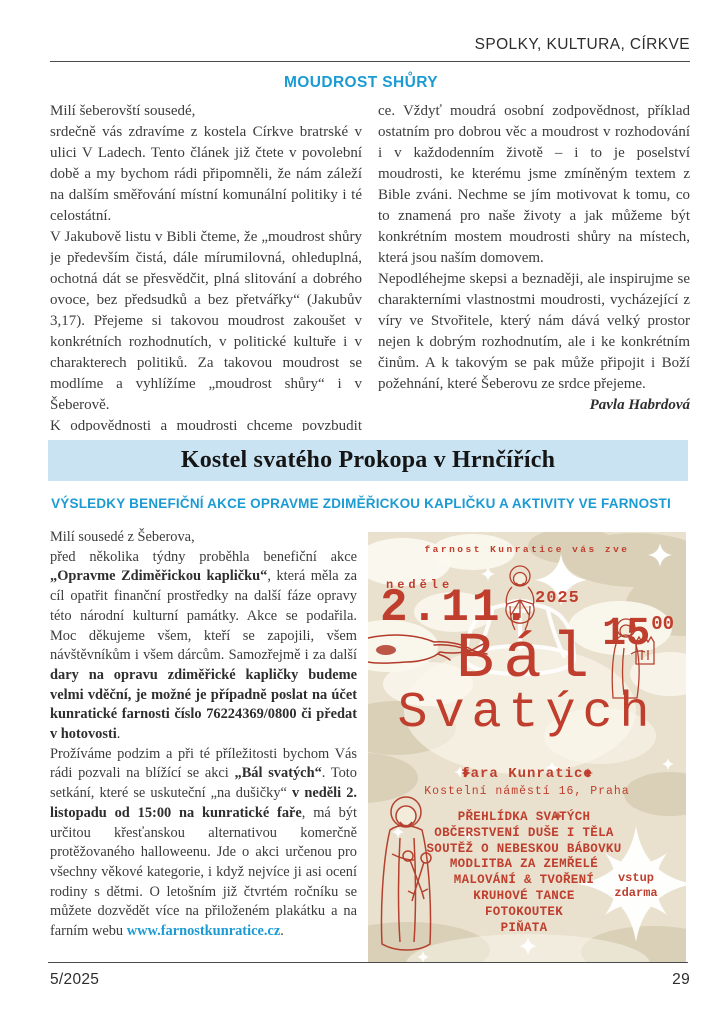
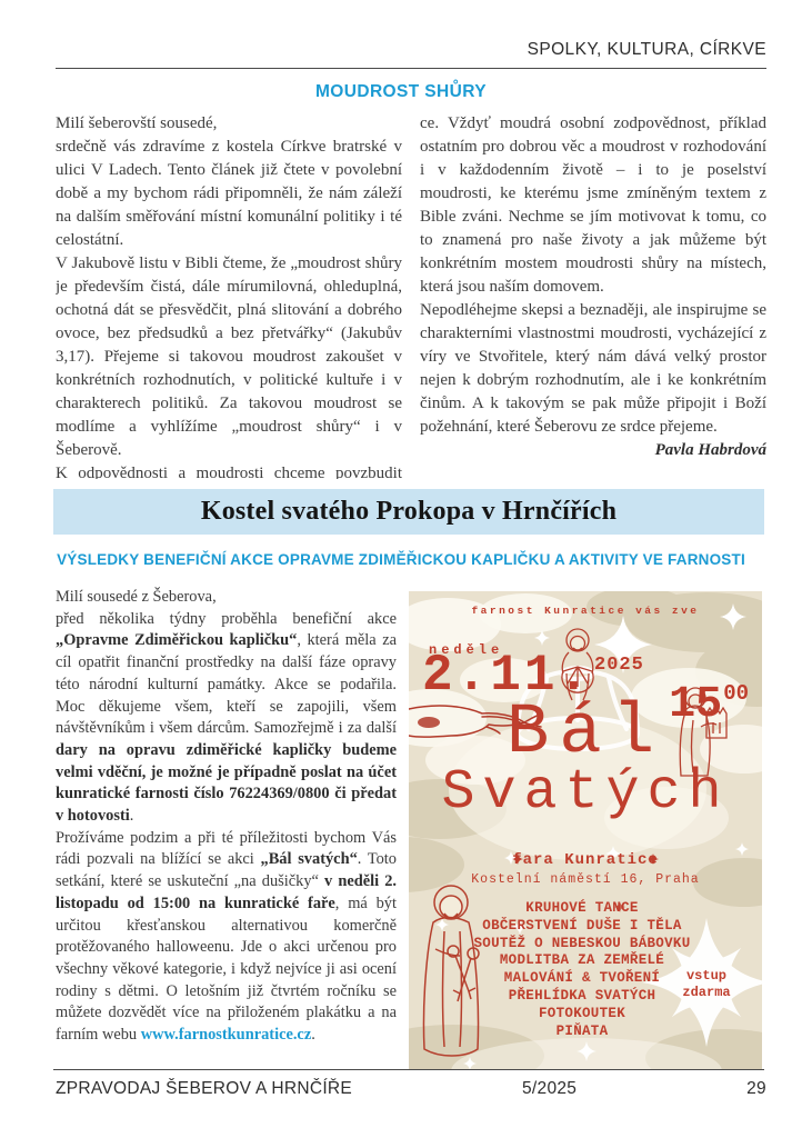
  SPOLKY, KULTURA, CÍRKVE
  MOUDROST SHŮRY
  Milí šeberovští sousedé,
  srdečně vás zdravíme z kostela Církve bratrské v ulici V Ladech. Tento článek již čtete v povolební době a my bychom rádi připomněli, že nám záleží na dalším směřování místní komunální politiky i té celostátní.
  V Jakubově listu v Bibli čteme, že „moudrost shůry je především čistá, dále mírumilovná, ohleduplná, ochotná dát se přesvědčit, plná slitování a dobrého ovoce, bez předsudků a bez přetvářky“ (Jakubův 3,17). Přejeme si takovou moudrost zakoušet v konkrétních rozhodnutích, v politické kultuře i v charakterech politiků. Za takovou moudrost se modlíme a vyhlížíme „moudrost shůry“ i v Šeberově.
  ce. Vždyť moudrá osobní zodpovědnost, příklad ostatním pro dobrou věc a moudrost v rozhodování i v každodenním životě – i to je poselství moudrosti, ke kterému jsme zmíněným textem z Bible zváni. Nechme se jím motivovat k tomu, co to znamená pro naše životy a jak můžeme být konkrétním mostem moudrosti shůry na místech, která jsou naším domovem.
  Nepodléhejme skepsi a beznaději, ale inspirujme se charakterními vlastnostmi moudrosti, vycházející z víry ve Stvořitele, který nám dává velký prostor nejen k dobrým rozhodnutím, ale i ke konkrétním činům. A k takovým se pak může připojit i Boží požehnání, které Šeberovu ze srdce přejeme.
  Pavla Habrdová
  Kostel svatého Prokopa v Hrnčířích
  VÝSLEDKY BENEFIČNÍ AKCE OPRAVME ZDIMĚŘICKOU KAPLIČKU A AKTIVITY VE FARNOSTI
  Milí sousedé z Šeberova,
  před několika týdny proběhla benefiční akce „Opravme Zdiměřickou kapličku“, která měla za cíl opatřit finanční prostředky na další fáze opravy této národní kulturní památky. Akce se podařila. Moc děkujeme všem, kteří se zapojili, všem návštěvníkům i všem dárcům. Samozřejmě i za další dary na opravu zdiměřické kapličky budeme velmi vděční, je možné je případně poslat na účet kunratické farnosti číslo 76224369/0800 či předat v hotovosti.
  Prožíváme podzim a při té příležitosti bychom Vás rádi pozvali na blížící se akci „Bál svatých“. Toto setkání, které se uskuteční „na dušičky“ v neděli 2. listopadu od 15:00 na kunratické faře, má být určitou křesťanskou alternativou komerčně protěžovaného halloweenu. Jde o akci určenou pro všechny věkové kategorie, i když nejvíce ji asi ocení rodiny s dětmi. O letošním již čtvrtém ročníku se můžete dozvědět více na přiloženém plakátku a na farním webu www.farnostkunratice.cz.
  farnost Kunratice vás zve
  neděle
  2.11.2025
  1500
  Bál
  Svatých
  fara Kunratice
  Kostelní náměstí 16, Praha
- PŘEHLÍDKA SVATÝCH
+ KRUHOVÉ TANCE
  OBČERSTVENÍ DUŠE I TĚLA
  SOUTĚŽ O NEBESKOU BÁBOVKU
  MODLITBA ZA ZEMŘELÉ
  MALOVÁNÍ & TVOŘENÍ
- KRUHOVÉ TANCE
+ PŘEHLÍDKA SVATÝCH
  FOTOKOUTEK
  PIŇATA
  vstup
  zdarma
+ ZPRAVODAJ ŠEBEROV A HRNČÍŘE
  5/2025
  29
